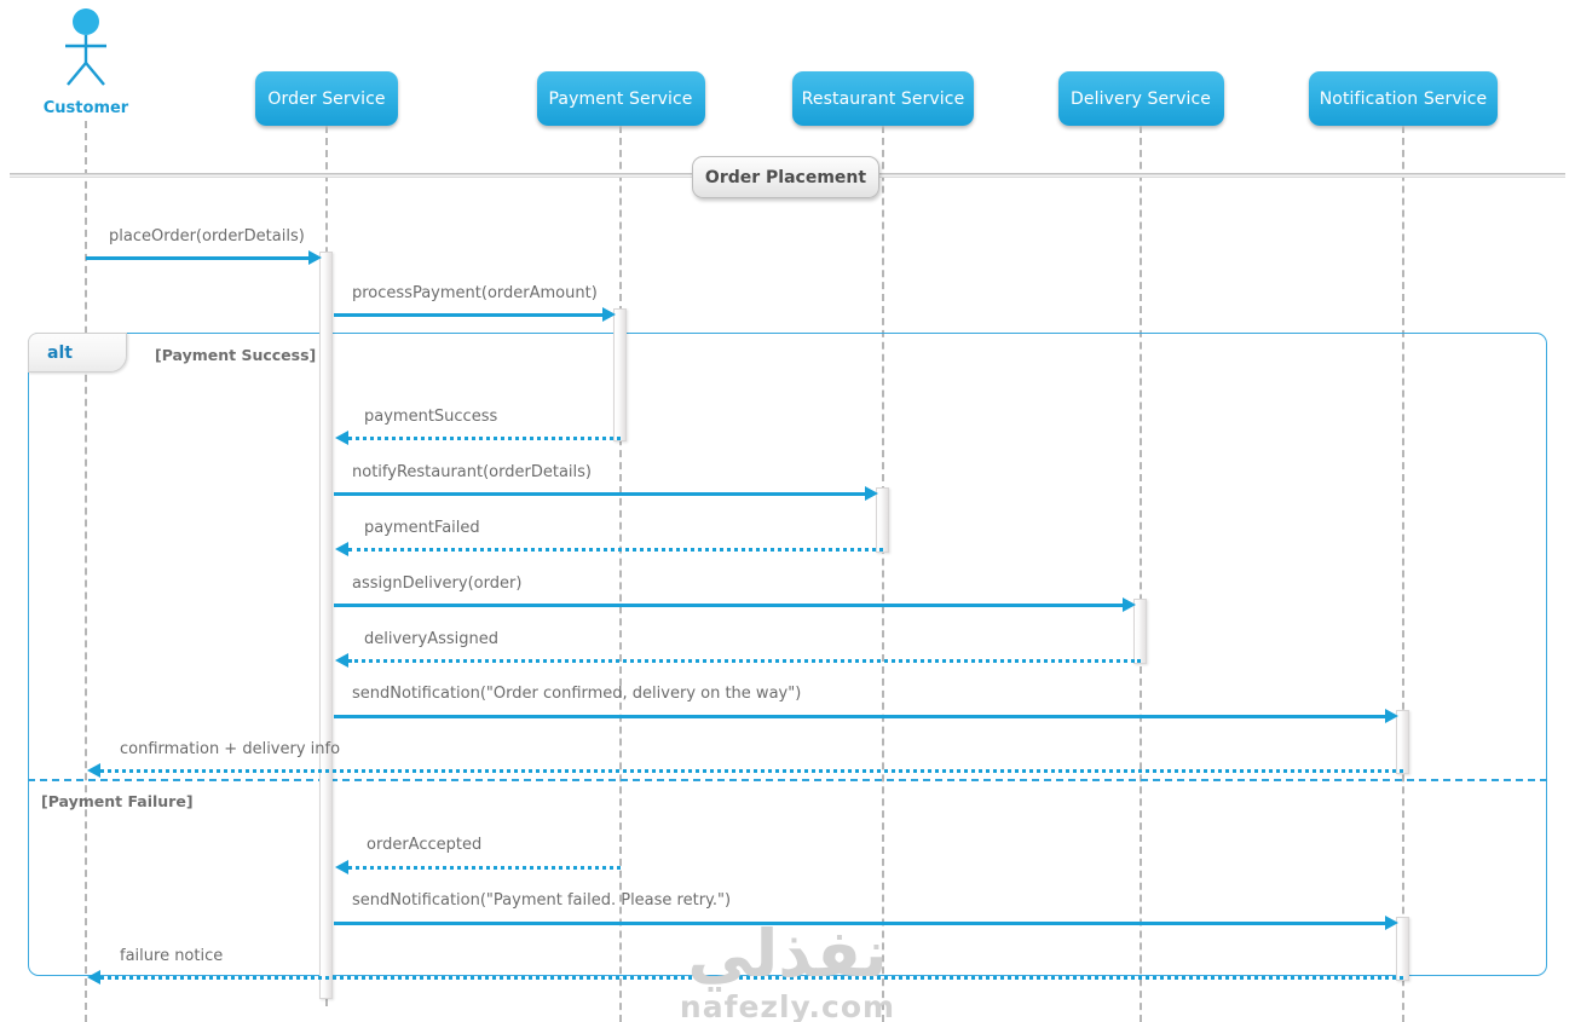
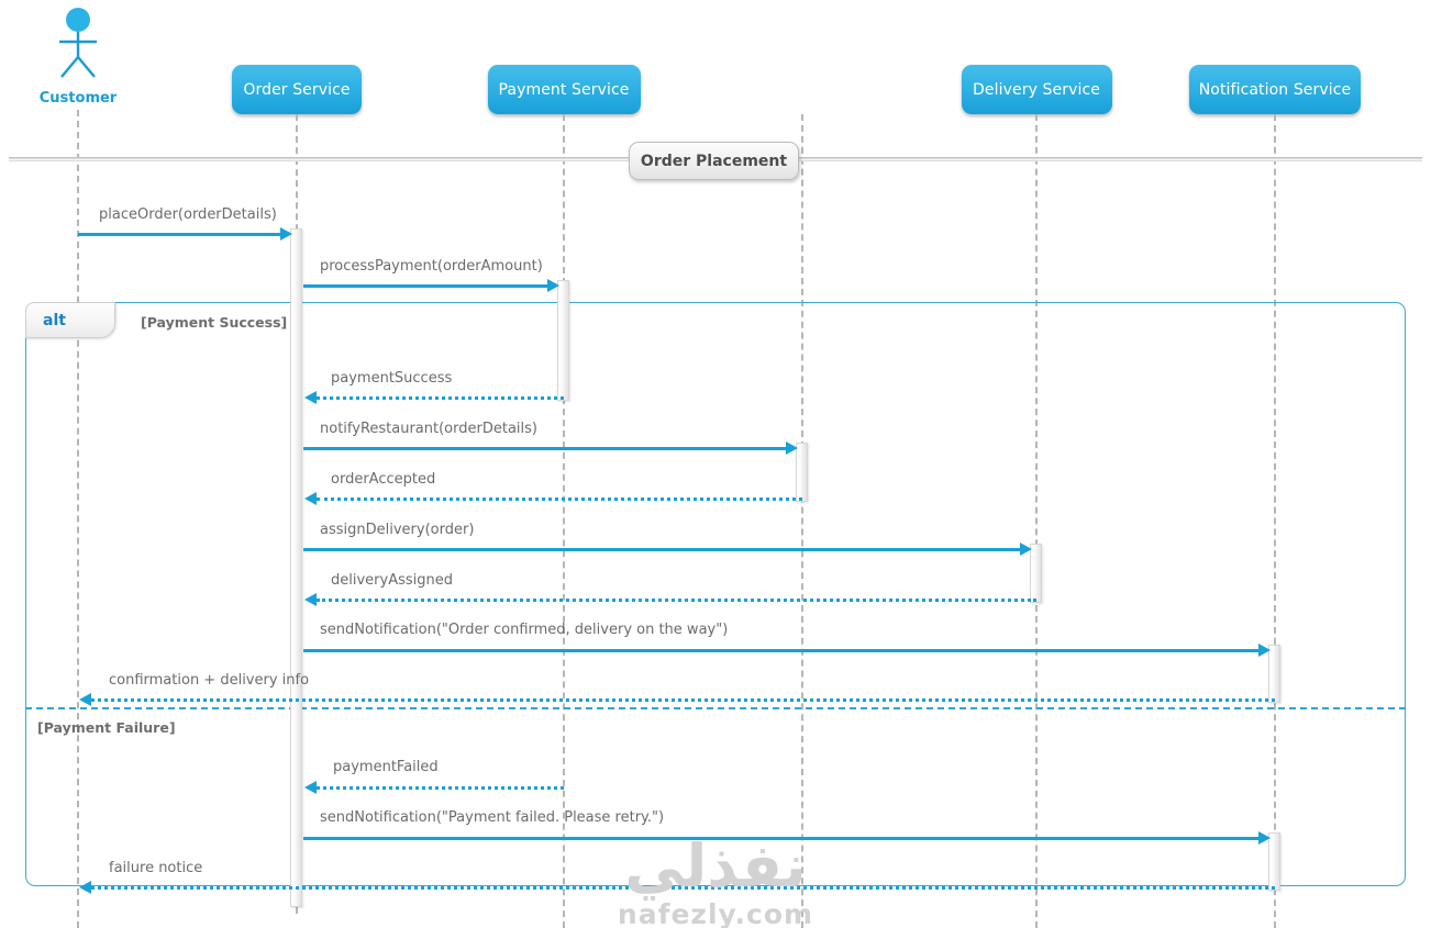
  Customer
  Order Service
  Payment Service
- Restaurant Service
  Delivery Service
  Notification Service
  Order Placement
  alt
  [Payment Success]
  [Payment Failure]
  placeOrder(orderDetails)
  processPayment(orderAmount)
  paymentSuccess
  notifyRestaurant(orderDetails)
- paymentFailed
+ orderAccepted
  assignDelivery(order)
  deliveryAssigned
  sendNotification("Order confirmed, delivery on the way")
  confirmation + delivery info
- orderAccepted
+ paymentFailed
  sendNotification("Payment failed. Please retry.")
  failure notice
  نفذلي
  nafezly.com
